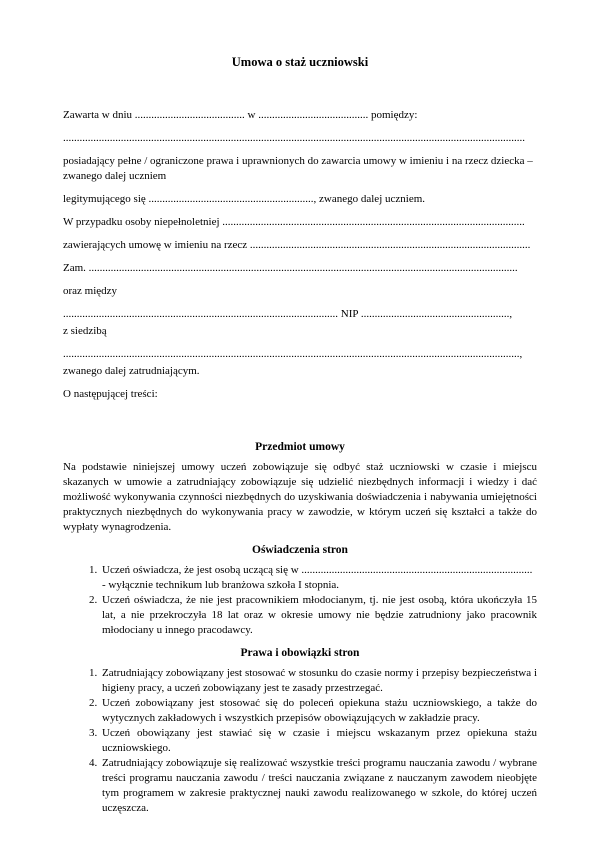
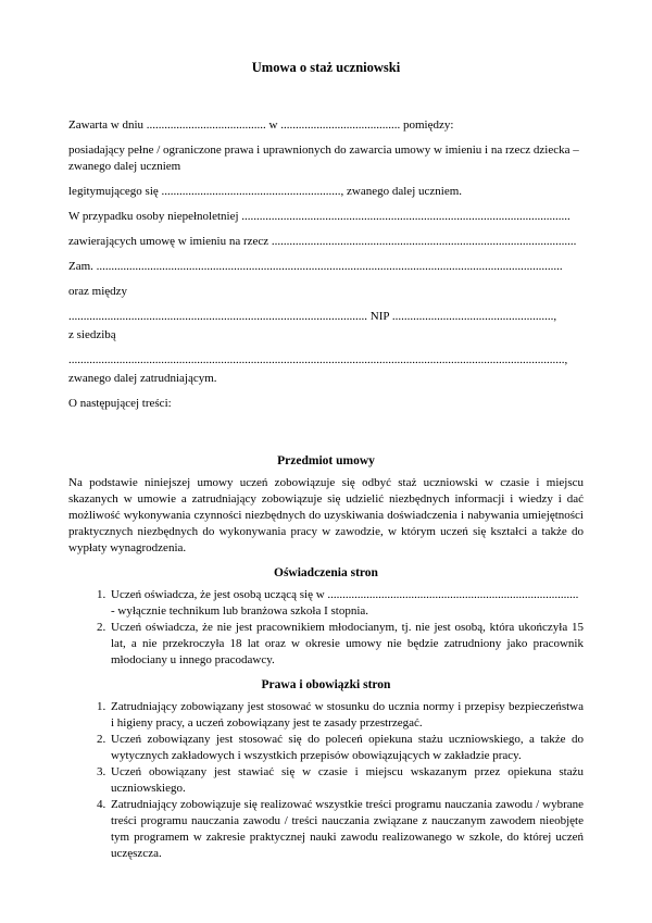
  Umowa o staż uczniowski
  Zawarta w dniu ........................................ w ........................................ pomiędzy:
- ........................................................................................................................................................................
  posiadający pełne / ograniczone prawa i uprawnionych do zawarcia umowy w imieniu i na rzecz dziecka – zwanego dalej uczniem
  legitymującego się ............................................................, zwanego dalej uczniem.
  W przypadku osoby niepełnoletniej ..............................................................................................................
  zawierających umowę w imieniu na rzecz ......................................................................................................
  Zam. ............................................................................................................................................................
  oraz między
  .................................................................................................... NIP ......................................................,
  z siedzibą
  ......................................................................................................................................................................,
  zwanego dalej zatrudniającym.
  O następującej treści:
  Przedmiot umowy
  Na podstawie niniejszej umowy uczeń zobowiązuje się odbyć staż uczniowski w czasie i miejscu skazanych w umowie a zatrudniający zobowiązuje się udzielić niezbędnych informacji i wiedzy i dać możliwość wykonywania czynności niezbędnych do uzyskiwania doświadczenia i nabywania umiejętności praktycznych niezbędnych do wykonywania pracy w zawodzie, w którym uczeń się kształci a także do wypłaty wynagrodzenia.
  Oświadczenia stron
  Uczeń oświadcza, że jest osobą uczącą się w ....................................................................................
  - wyłącznie technikum lub branżowa szkoła I stopnia.
  Uczeń oświadcza, że nie jest pracownikiem młodocianym, tj. nie jest osobą, która ukończyła 15 lat, a nie przekroczyła 18 lat oraz w okresie umowy nie będzie zatrudniony jako pracownik młodociany u innego pracodawcy.
  Prawa i obowiązki stron
- Zatrudniający zobowiązany jest stosować w stosunku do czasie normy i przepisy bezpieczeństwa i higieny pracy, a uczeń zobowiązany jest te zasady przestrzegać.
+ Zatrudniający zobowiązany jest stosować w stosunku do ucznia normy i przepisy bezpieczeństwa i higieny pracy, a uczeń zobowiązany jest te zasady przestrzegać.
  Uczeń zobowiązany jest stosować się do poleceń opiekuna stażu uczniowskiego, a także do wytycznych zakładowych i wszystkich przepisów obowiązujących w zakładzie pracy.
  Uczeń obowiązany jest stawiać się w czasie i miejscu wskazanym przez opiekuna stażu uczniowskiego.
  Zatrudniający zobowiązuje się realizować wszystkie treści programu nauczania zawodu / wybrane treści programu nauczania zawodu / treści nauczania związane z nauczanym zawodem nieobjęte tym programem w zakresie praktycznej nauki zawodu realizowanego w szkole, do której uczeń uczęszcza.
